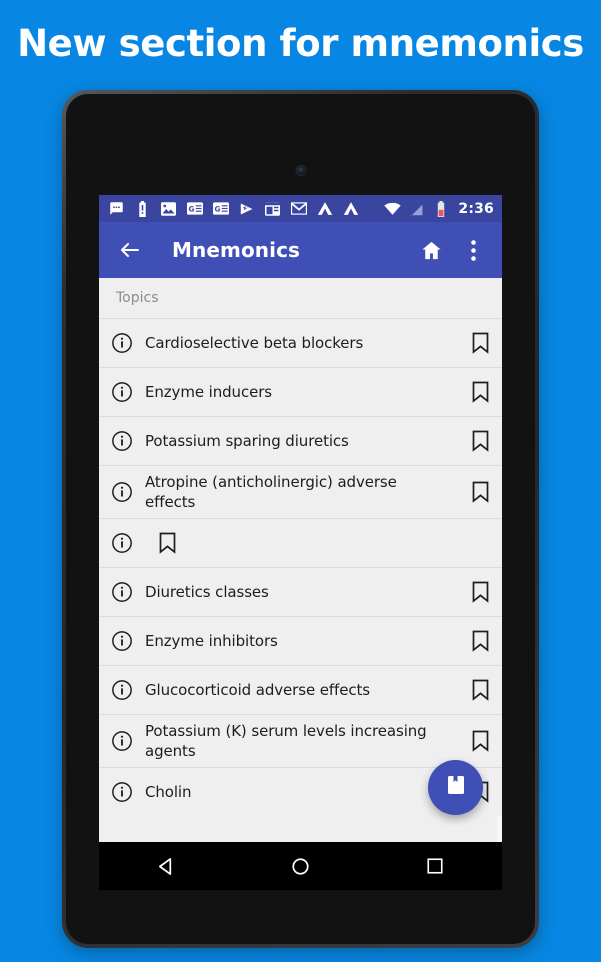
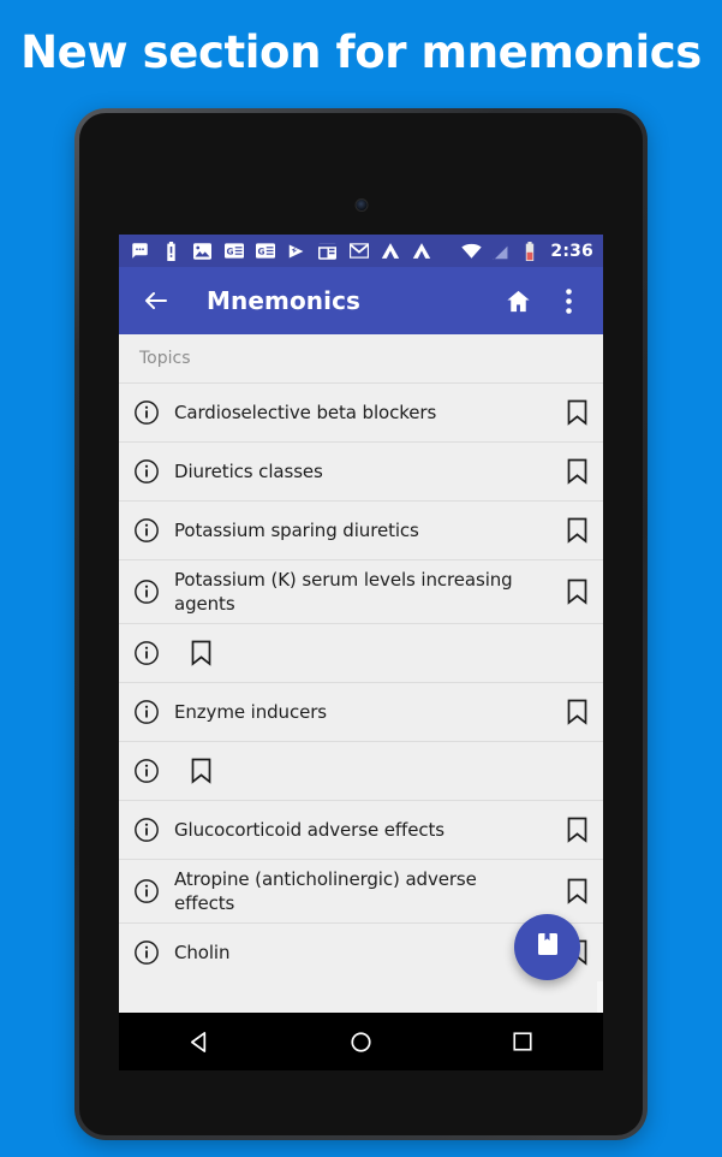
  New section for mnemonics
  G
  G
  2:36
  Mnemonics
  Topics
  Cardioselective beta blockers
- Enzyme inducers
+ Diuretics classes
  Potassium sparing diuretics
- Atropine (anticholinergic) adverse effects
+ Potassium (K) serum levels increasing agents
- Diuretics classes
+ Enzyme inducers
- Enzyme inhibitors
  Glucocorticoid adverse effects
- Potassium (K) serum levels increasing agents
+ Atropine (anticholinergic) adverse effects
  Cholin
